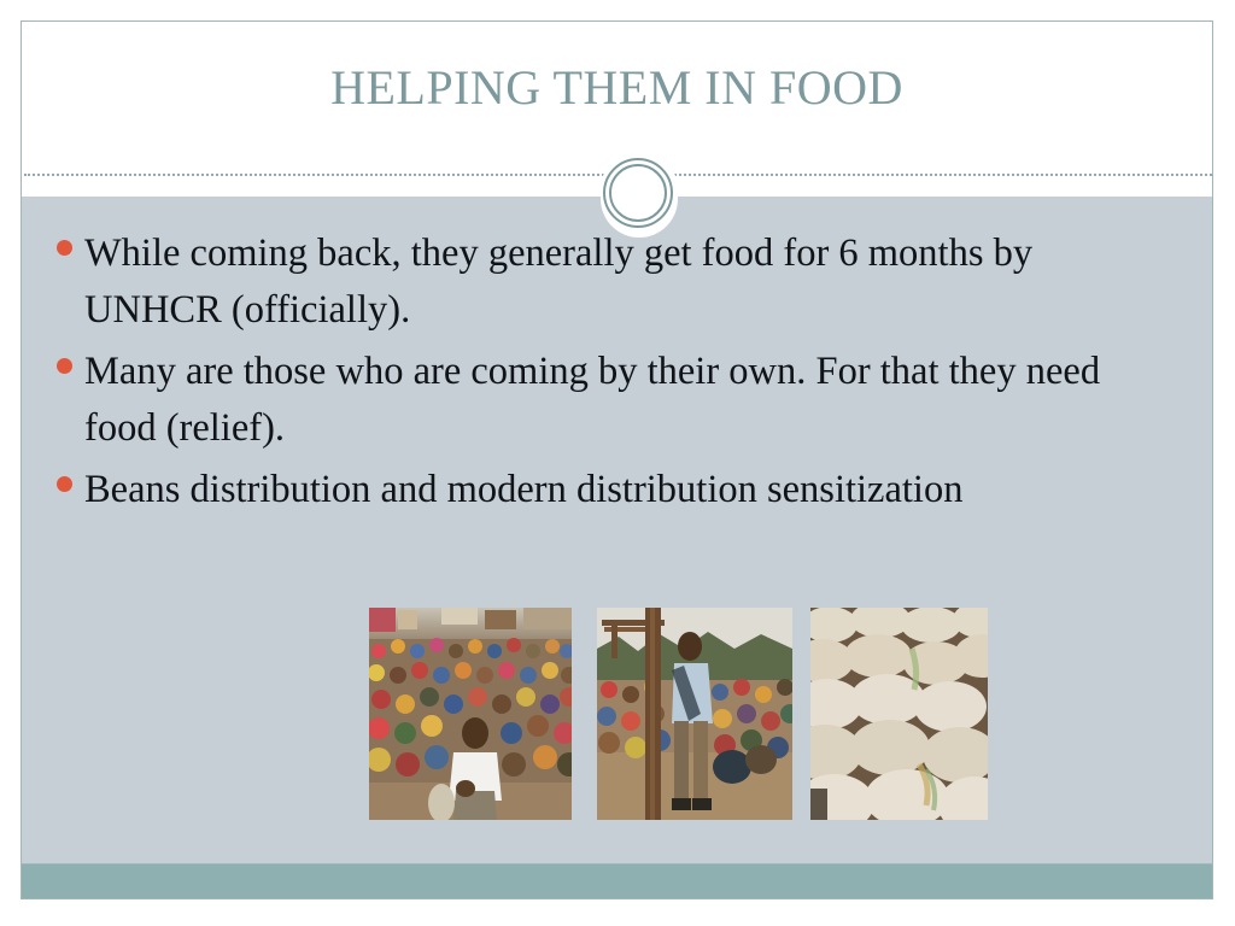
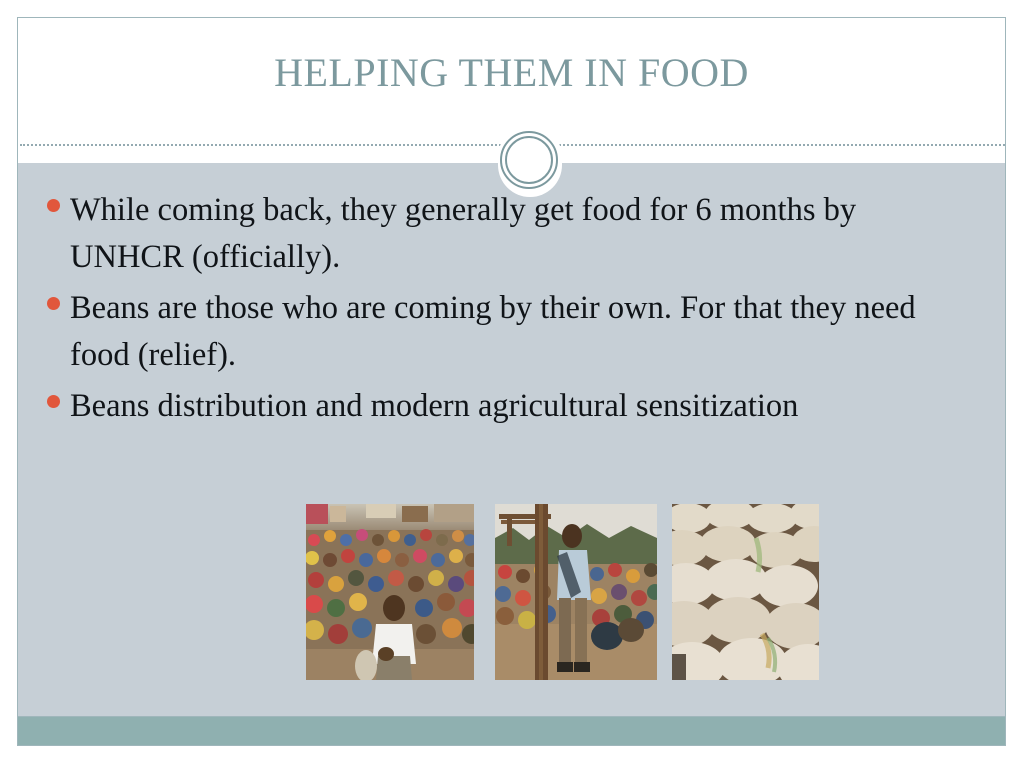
  HELPING THEM IN FOOD
  While coming back, they generally get food for 6 months by UNHCR (officially).
- Many are those who are coming by their own. For that they need food (relief).
+ Beans are those who are coming by their own. For that they need food (relief).
- Beans distribution and modern distribution sensitization
+ Beans distribution and modern agricultural sensitization
